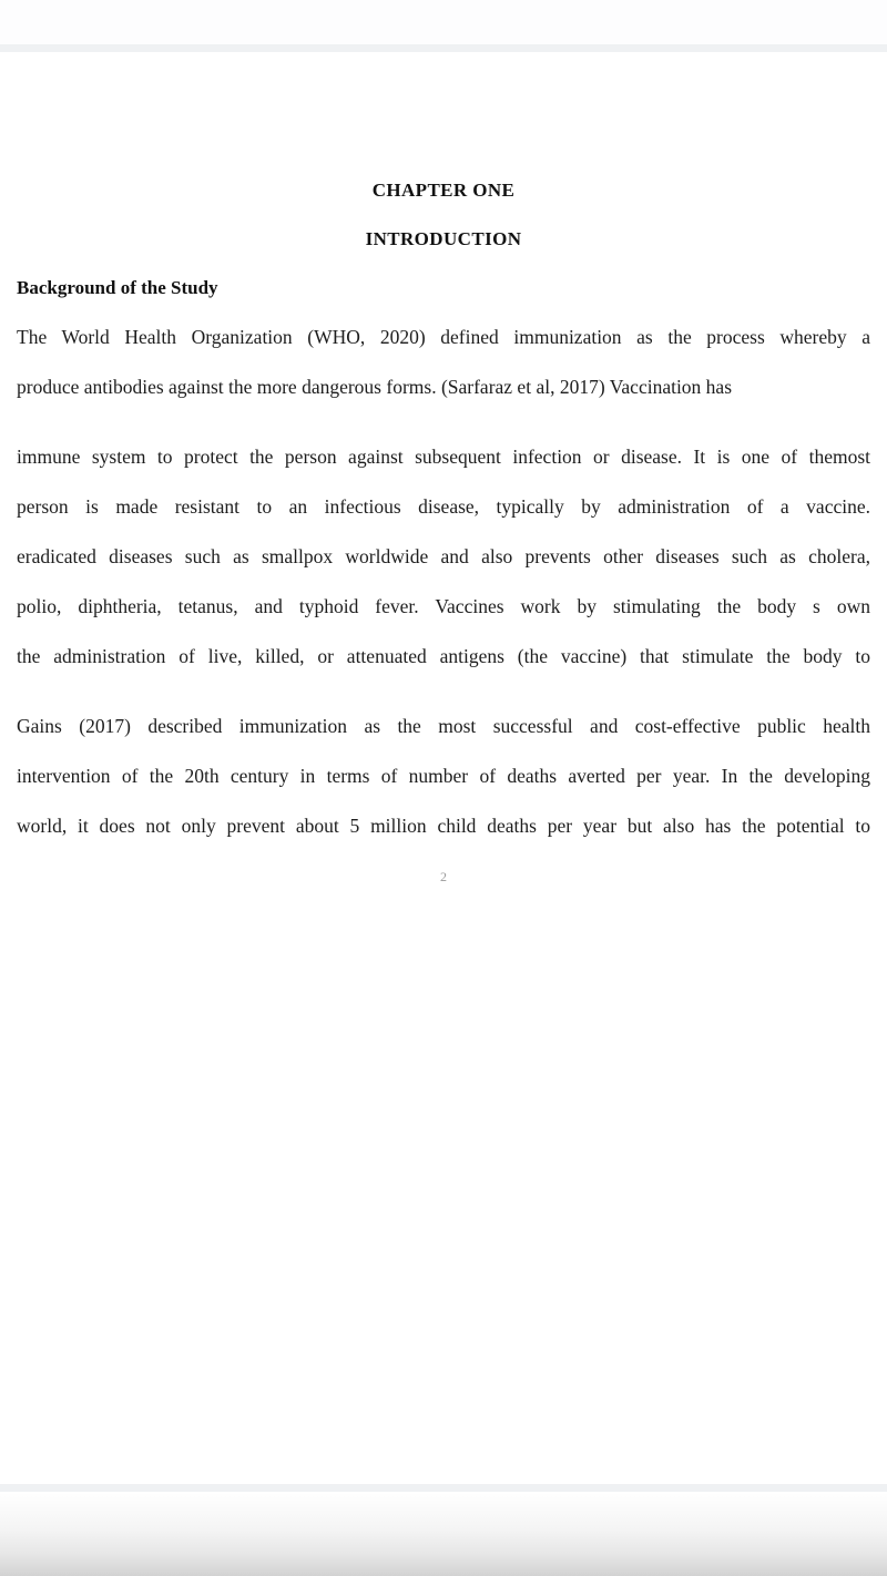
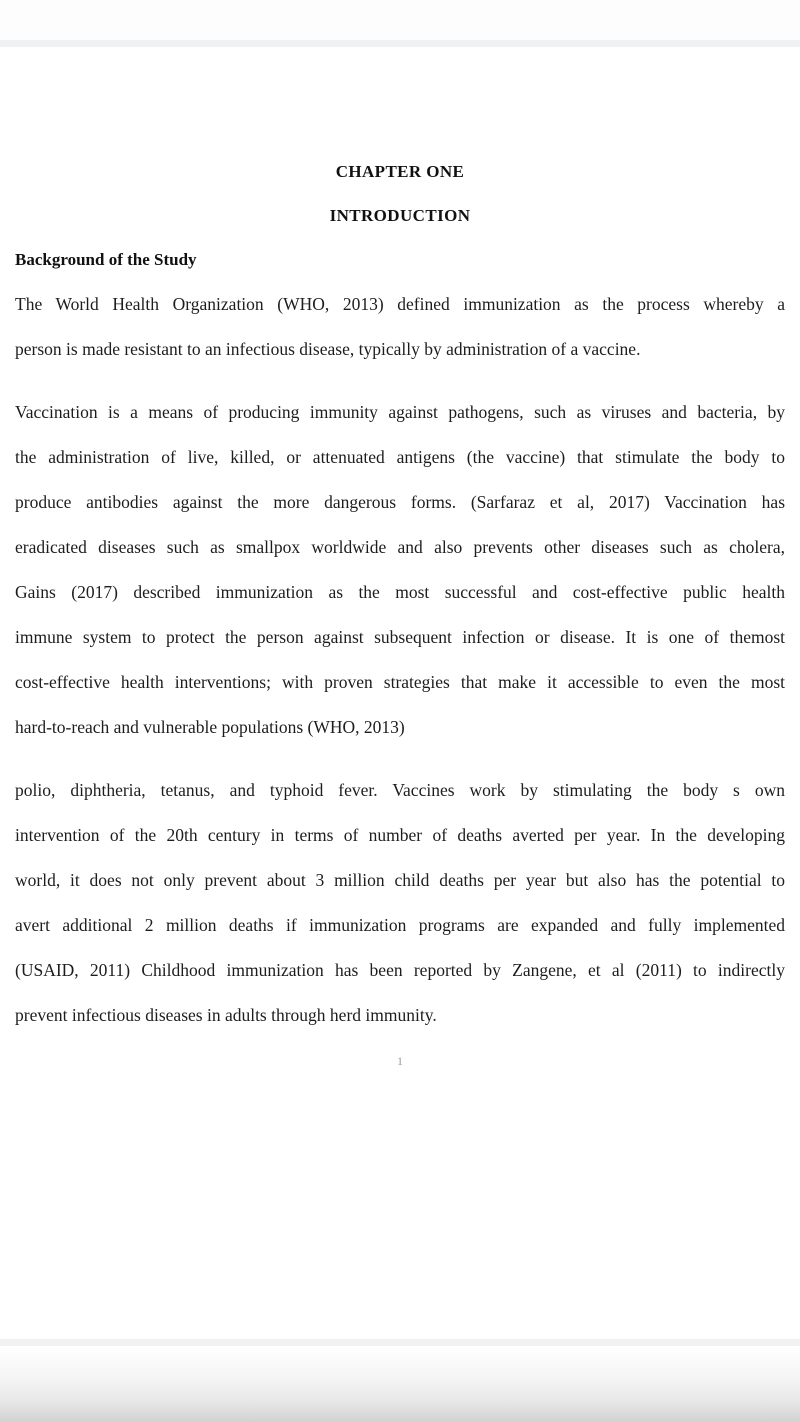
  CHAPTER ONE
  INTRODUCTION
  Background of the Study
- The World Health Organization (WHO, 2020) defined immunization as the process whereby a
+ The World Health Organization (WHO, 2013) defined immunization as the process whereby a
- produce antibodies against the more dangerous forms. (Sarfaraz et al, 2017) Vaccination has
+ person is made resistant to an infectious disease, typically by administration of a vaccine.
+ Vaccination is a means of producing immunity against pathogens, such as viruses and bacteria, by
- immune system to protect the person against subsequent infection or disease. It is one of themost
+ the administration of live, killed, or attenuated antigens (the vaccine) that stimulate the body to
- person is made resistant to an infectious disease, typically by administration of a vaccine.
+ produce antibodies against the more dangerous forms. (Sarfaraz et al, 2017) Vaccination has
  eradicated diseases such as smallpox worldwide and also prevents other diseases such as cholera,
- polio, diphtheria, tetanus, and typhoid fever. Vaccines work by stimulating the body s own
+ Gains (2017) described immunization as the most successful and cost-effective public health
- the administration of live, killed, or attenuated antigens (the vaccine) that stimulate the body to
+ immune system to protect the person against subsequent infection or disease. It is one of themost
+ cost-effective health interventions; with proven strategies that make it accessible to even the most
+ hard-to-reach and vulnerable populations (WHO, 2013)
- Gains (2017) described immunization as the most successful and cost-effective public health
+ polio, diphtheria, tetanus, and typhoid fever. Vaccines work by stimulating the body s own
  intervention of the 20th century in terms of number of deaths averted per year. In the developing
- world, it does not only prevent about 5 million child deaths per year but also has the potential to
+ world, it does not only prevent about 3 million child deaths per year but also has the potential to
+ avert additional 2 million deaths if immunization programs are expanded and fully implemented
+ (USAID, 2011) Childhood immunization has been reported by Zangene, et al (2011) to indirectly
+ prevent infectious diseases in adults through herd immunity.
- 2
+ 1
